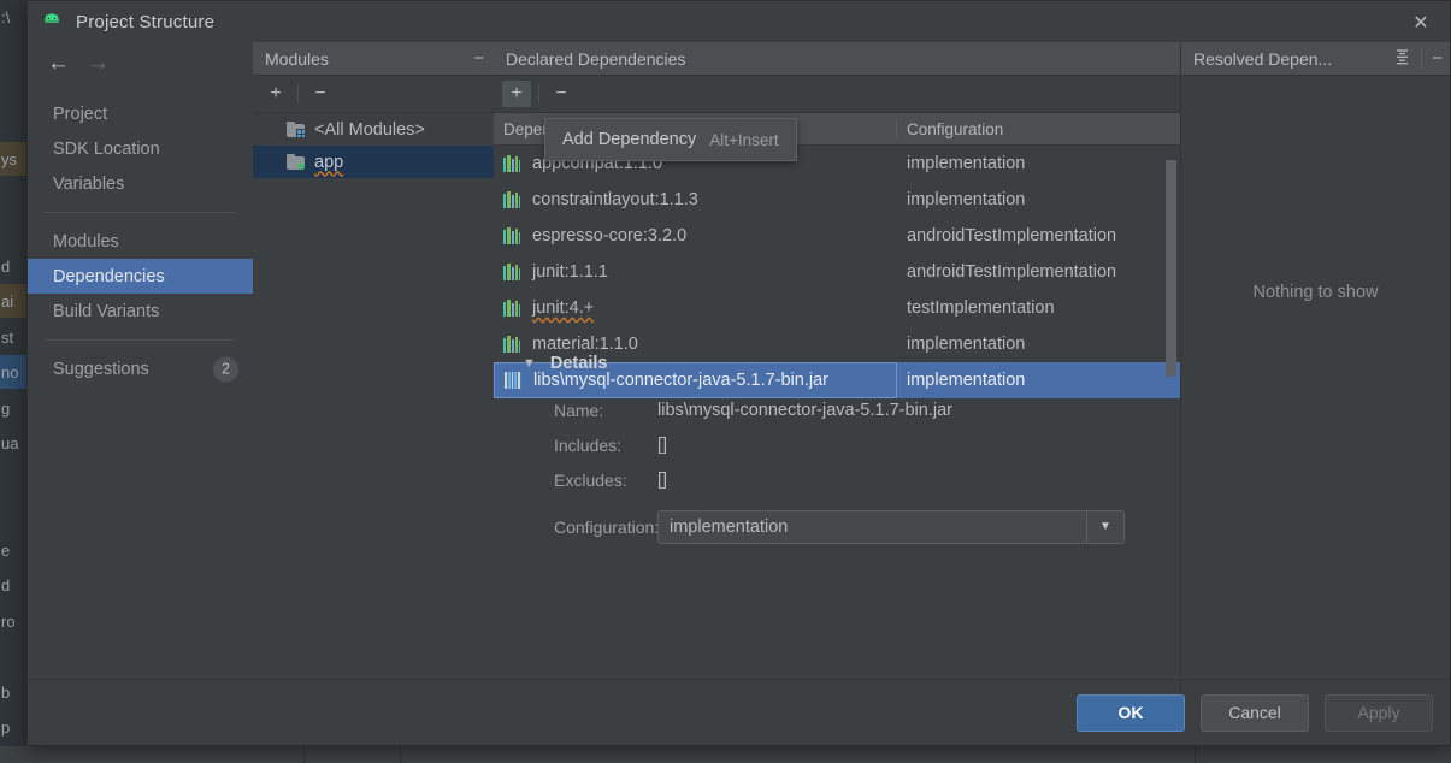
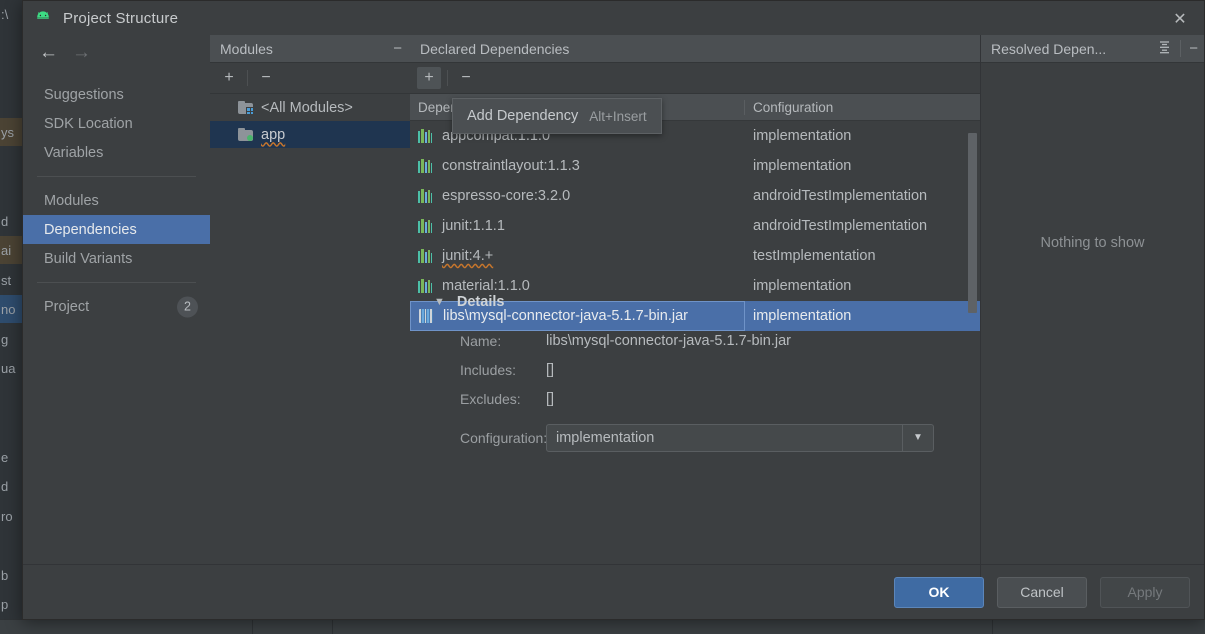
  :\
  ys
  d
  ai
  st
  no
  g
  ua
  e
  d
  ro
  b
  p
  Project Structure
  ✕
  ←
  →
- Project
+ Suggestions
  SDK Location
  Variables
  Modules
  Dependencies
  Build Variants
- Suggestions
+ Project
  2
  Modules
  −
  +
  −
  <All Modules>
  app
  Declared Dependencies
  +
  −
  Configuration
  appcompat:1.1.0
  implementation
  constraintlayout:1.1.3
  implementation
  espresso-core:3.2.0
  androidTestImplementation
  junit:1.1.1
  androidTestImplementation
  junit:4.+
  testImplementation
  material:1.1.0
  implementation
  libs\mysql-connector-java-5.1.7-bin.jar
  implementation
  ▼
  Details
  Name:
  libs\mysql-connector-java-5.1.7-bin.jar
  Includes:
  []
  Excludes:
  []
  Configuration
  implementation
  ▼
  Resolved Depen...
  −
  Nothing to show
  OK
  Cancel
  Apply
  Add Dependency
  Alt+Insert
